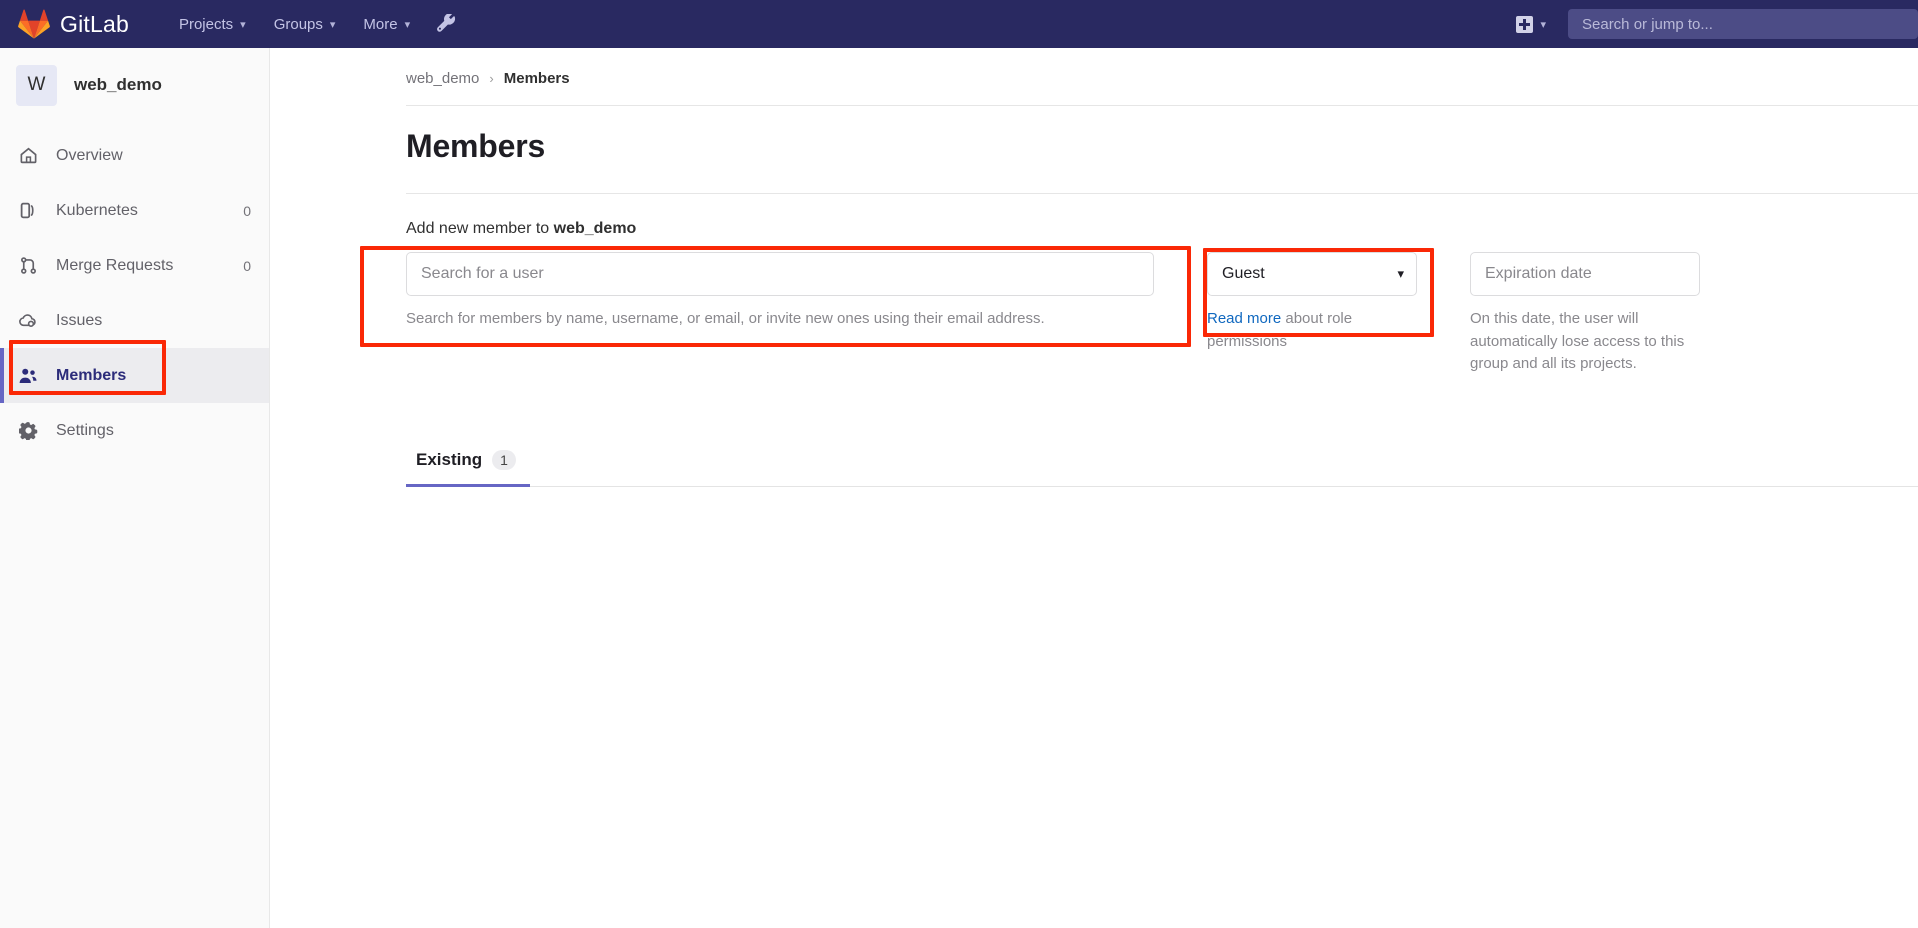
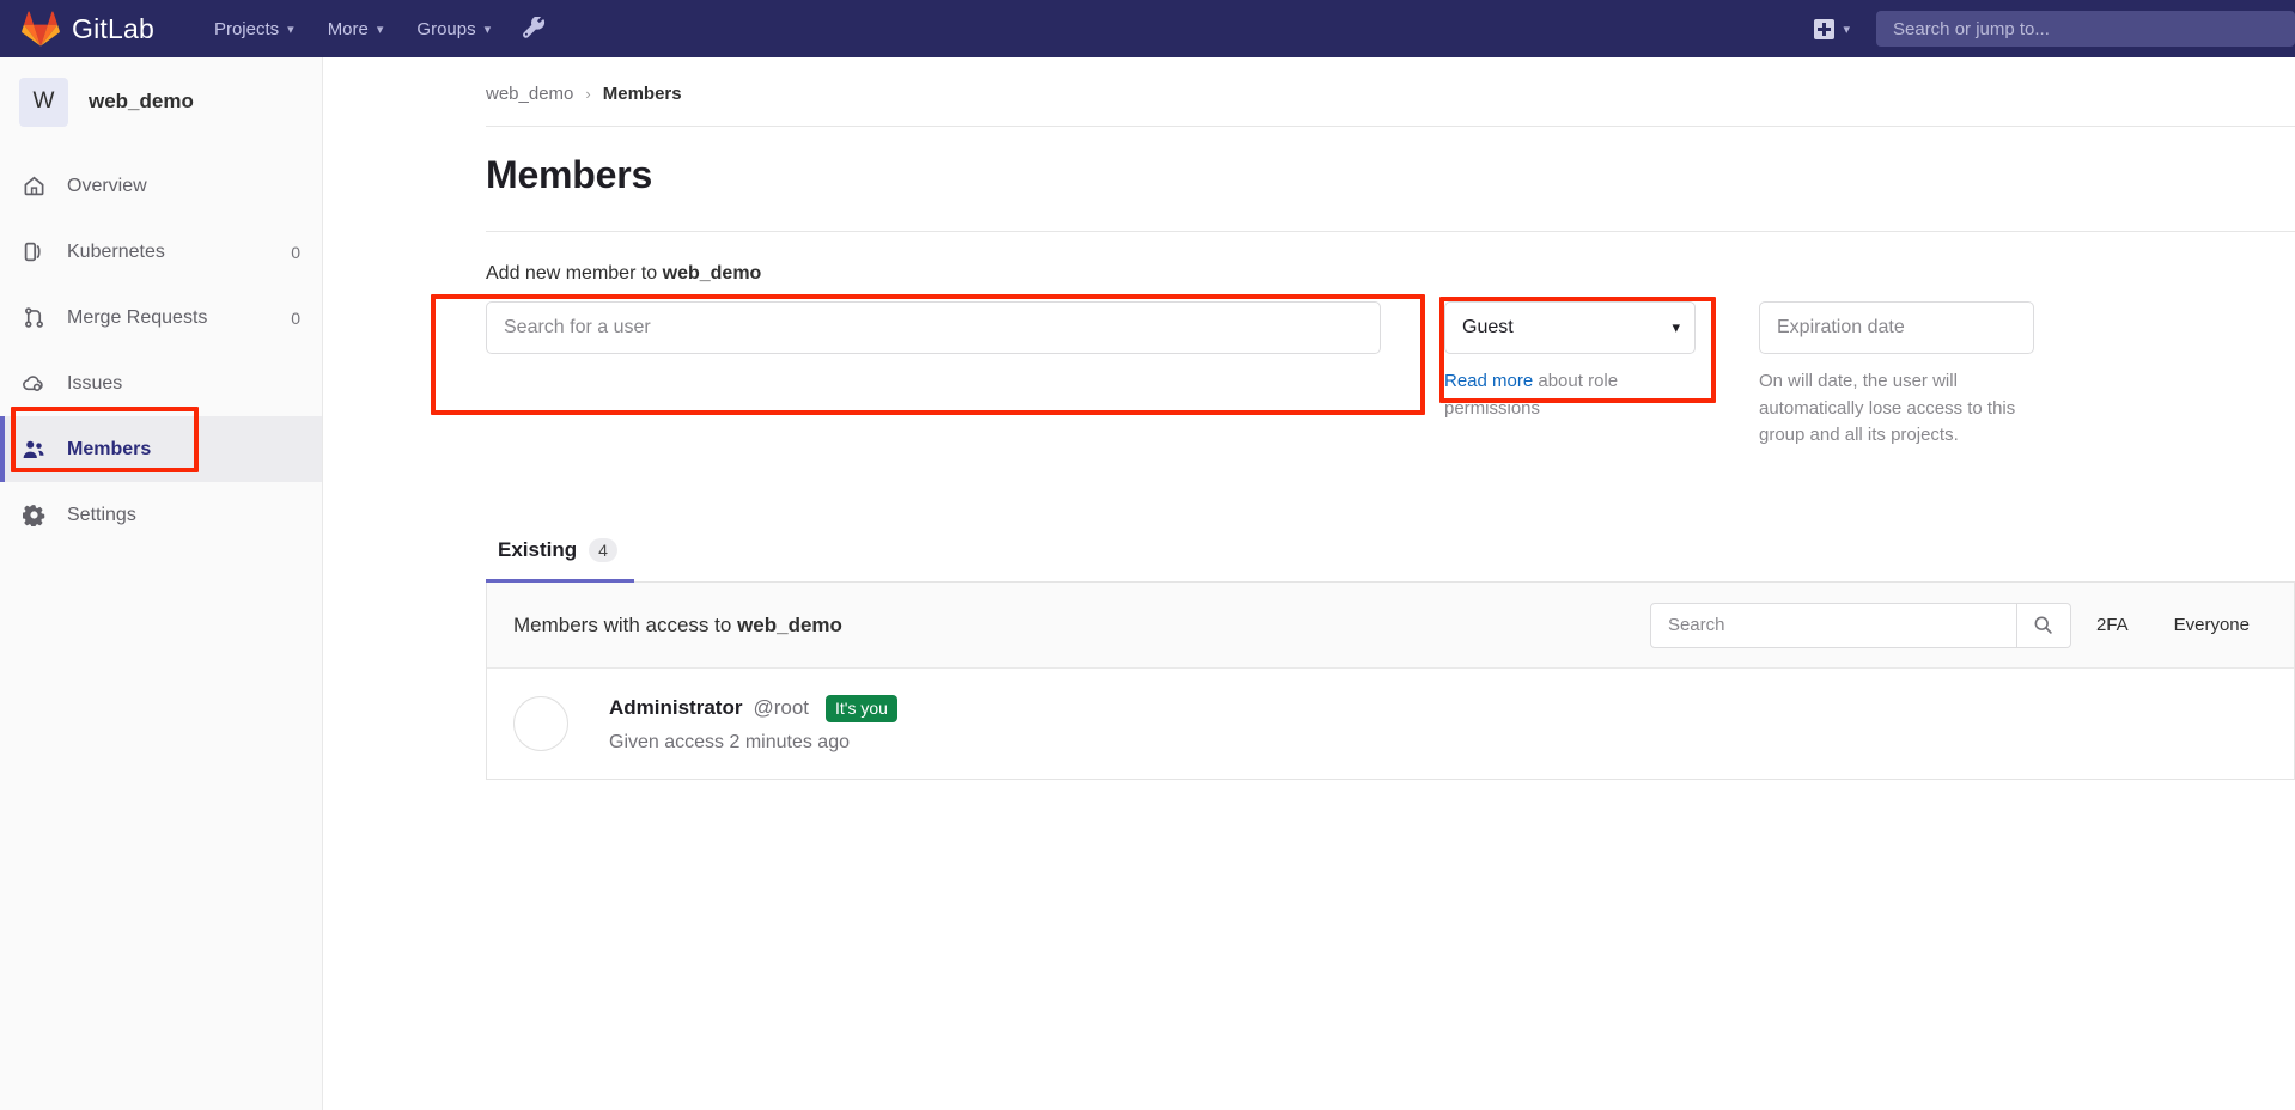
  GitLab
  Projects
  ▾
- Groups
+ More
  ▾
- More
+ Groups
  ▾
  ▾
  Search or jump to...
  W
  web_demo
  Overview
  Kubernetes
  0
  Merge Requests
  0
  Issues
  Members
  Settings
  web_demo
  ›
  Members
  Members
  Add new member to web_demo
  Search for a user
- Search for members by name, username, or email, or invite new ones using their email address.
  Guest
  ▾
  Read more about role permissions
  Expiration date
- On this date, the user will automatically lose access to this group and all its projects.
+ On will date, the user will automatically lose access to this group and all its projects.
  Existing
- 1
+ 4
+ Members with access to web_demo
+ Search
+ 2FA
+ Everyone
+ Administrator
+ @root
+ It's you
+ Given access 2 minutes ago
